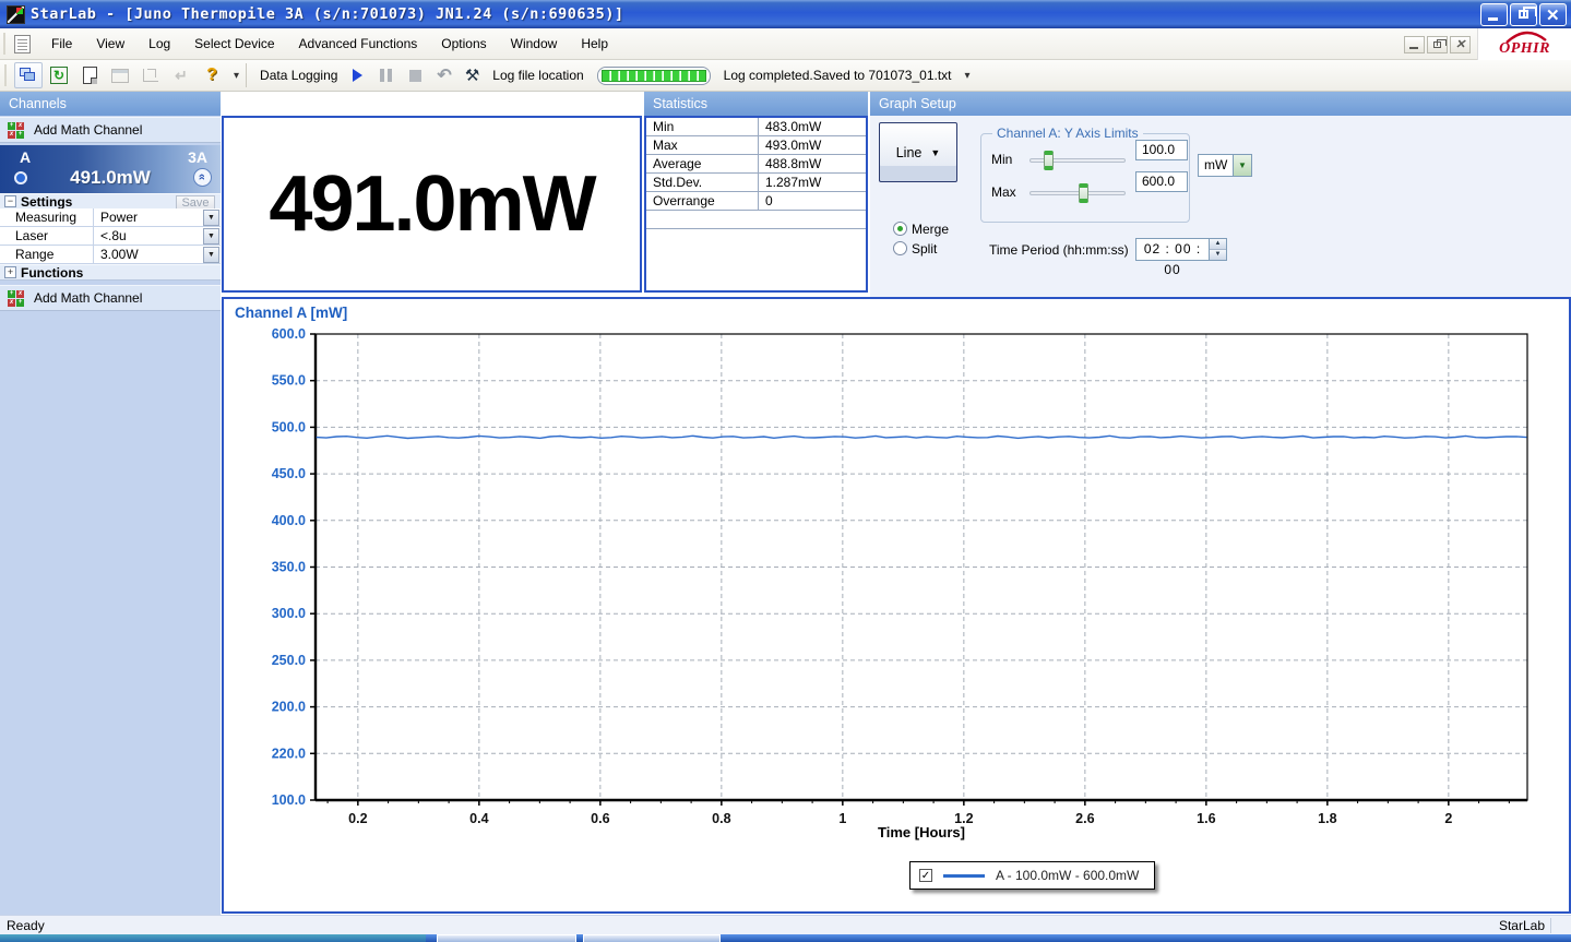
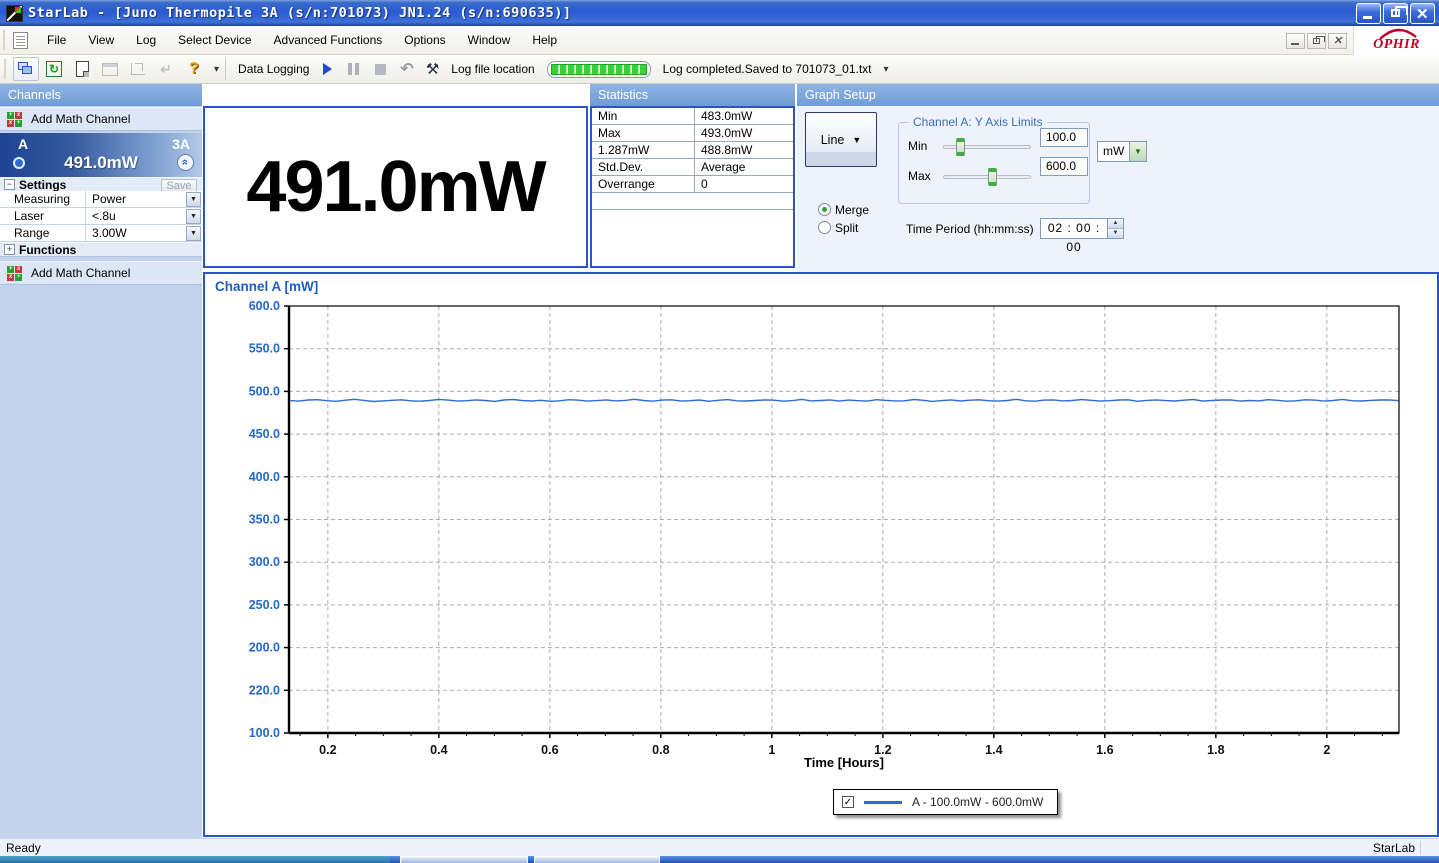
  StarLab - [Juno Thermopile 3A (s/n:701073) JN1.24 (s/n:690635)]
  ✕
  File
  View
  Log
  Select Device
  Advanced Functions
  Options
  Window
  Help
  ✕
  OPHIR
  ↻
  ↵
  ?
  ▾
  Data Logging
  ↶
  ⚒
  Log file location
  Log completed.Saved to 701073_01.txt
  ▾
  Channels
  Add Math Channel
  A
  3A
  491.0mW
  −
  Settings
  Save
  Measuring
  Power
  Laser
  <.8u
  Range
  3.00W
  +
  Functions
  Add Math Channel
  491.0mW
  Statistics
  Min
  483.0mW
  Max
  493.0mW
- Average
+ 1.287mW
  488.8mW
  Std.Dev.
- 1.287mW
+ Average
  Overrange
  0
  Graph Setup
  Line
  ▼
  Merge
  Split
  Channel A: Y Axis Limits
  Min
  Max
  100.0
  600.0
  mW
  ▼
  Time Period (hh:mm:ss)
  02 : 00 : 00
  Channel A [mW]
  600.0
  550.0
  500.0
  450.0
  400.0
  350.0
  300.0
  250.0
  200.0
  220.0
  100.0
  0.2
  0.4
  0.6
  0.8
  1
  1.2
- 2.6
+ 1.4
  1.6
  1.8
  2
  Time [Hours]
  ✓
  A - 100.0mW - 600.0mW
  Ready
  StarLab
